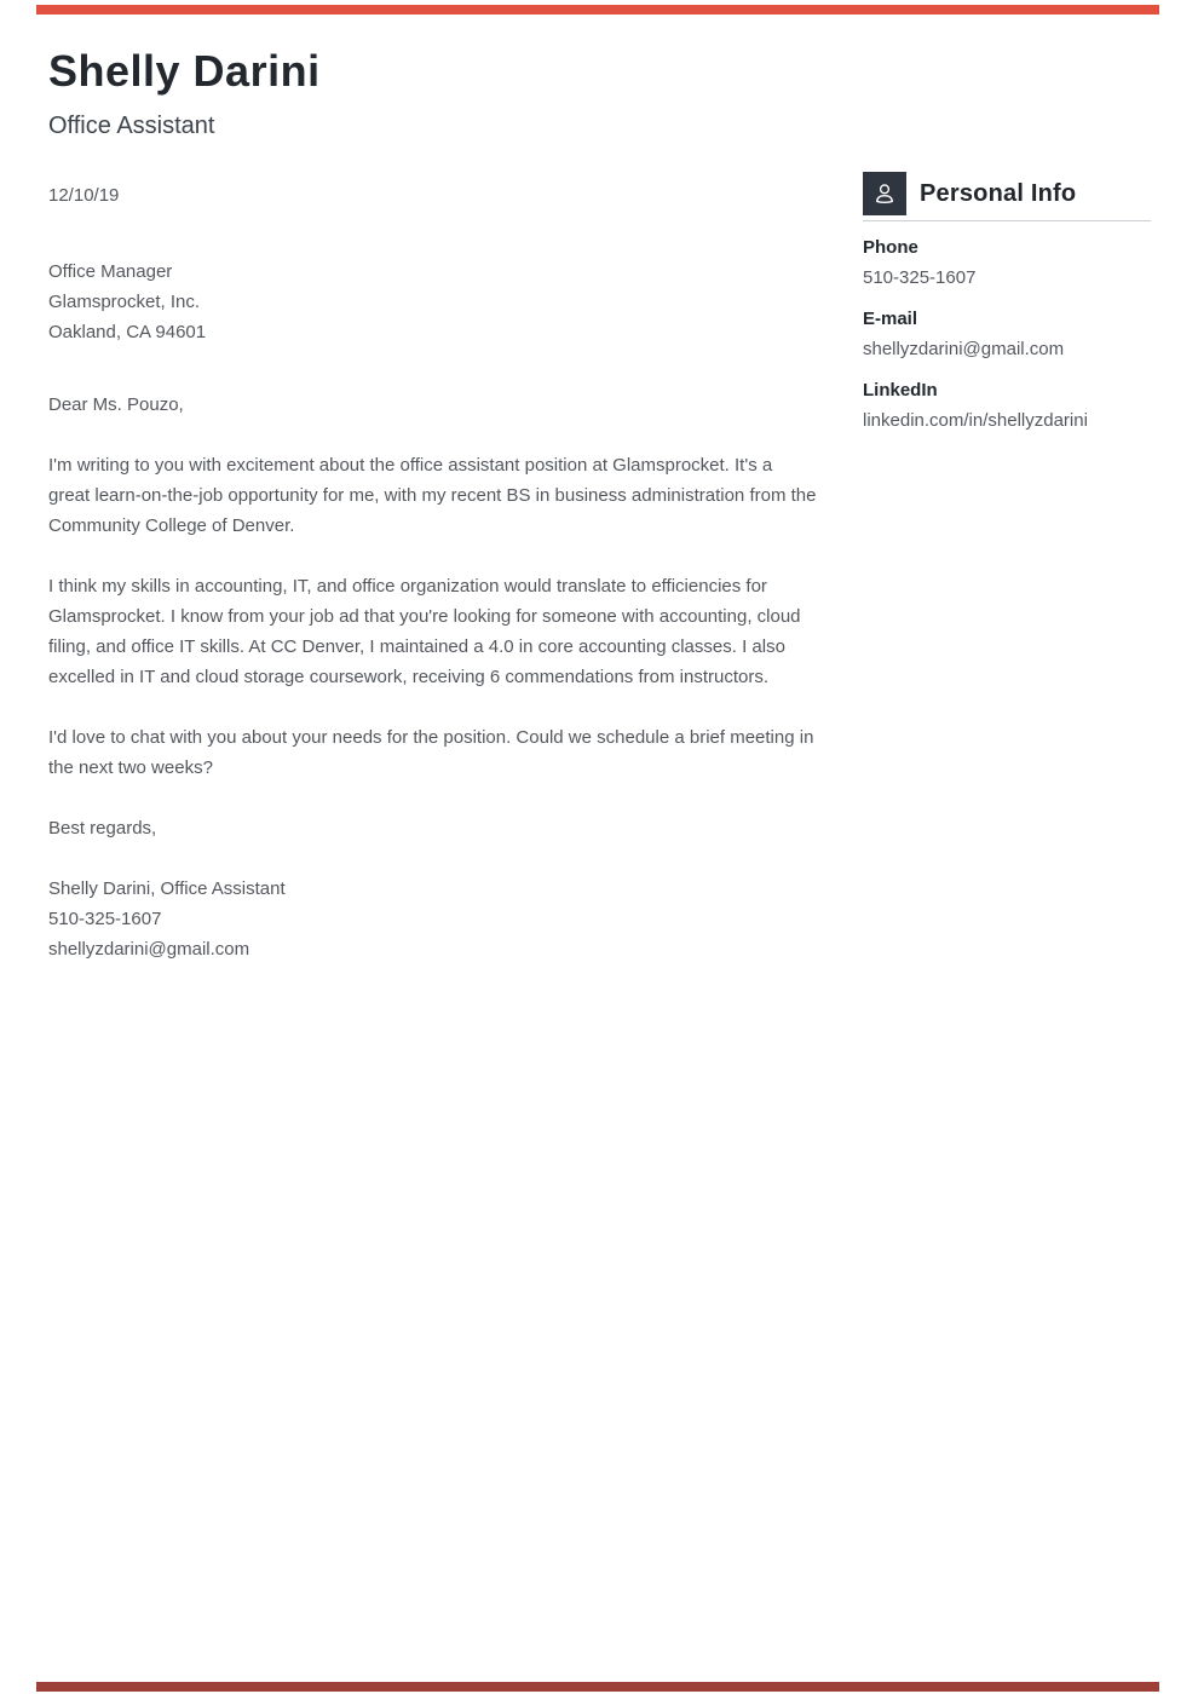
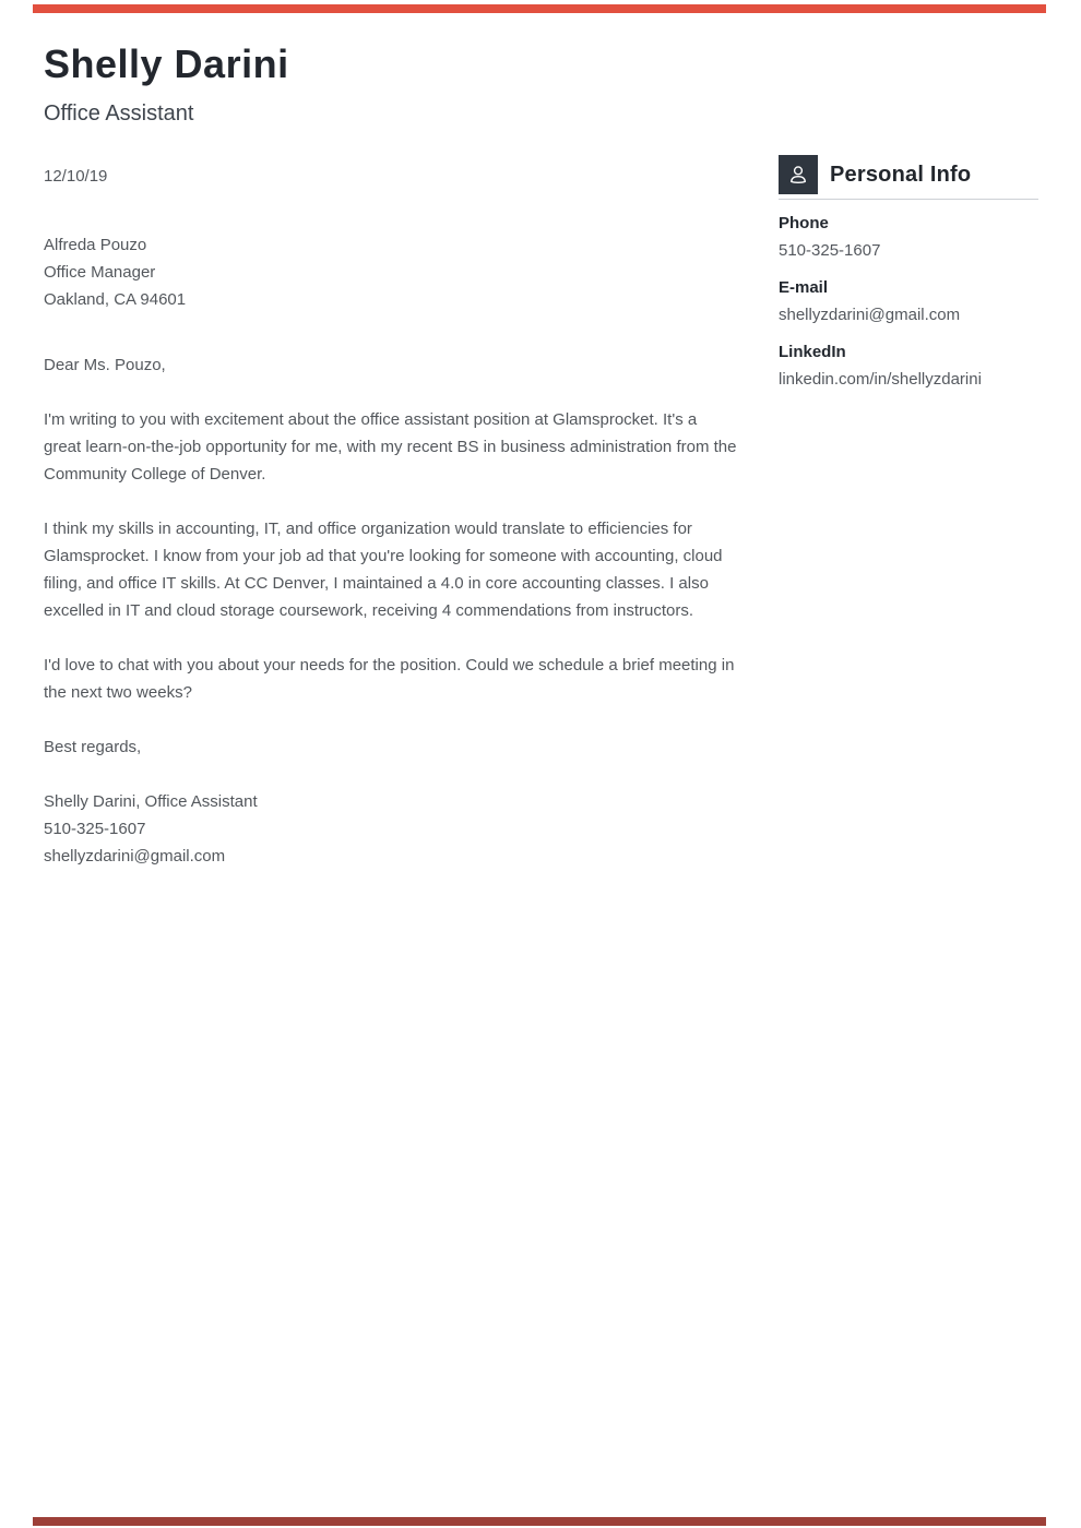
  Shelly Darini
  Office Assistant
  12/10/19
+ Alfreda Pouzo
  Office Manager
- Glamsprocket, Inc.
  Oakland, CA 94601
  Dear Ms. Pouzo,
  I'm writing to you with excitement about the office assistant position at Glamsprocket. It's a great learn-on-the-job opportunity for me, with my recent BS in business administration from the Community College of Denver.
- I think my skills in accounting, IT, and office organization would translate to efficiencies for Glamsprocket. I know from your job ad that you're looking for someone with accounting, cloud filing, and office IT skills. At CC Denver, I maintained a 4.0 in core accounting classes. I also excelled in IT and cloud storage coursework, receiving 6 commendations from instructors.
+ I think my skills in accounting, IT, and office organization would translate to efficiencies for Glamsprocket. I know from your job ad that you're looking for someone with accounting, cloud filing, and office IT skills. At CC Denver, I maintained a 4.0 in core accounting classes. I also excelled in IT and cloud storage coursework, receiving 4 commendations from instructors.
  I'd love to chat with you about your needs for the position. Could we schedule a brief meeting in the next two weeks?
  Best regards,
  Shelly Darini, Office Assistant
  510-325-1607
  shellyzdarini@gmail.com
  Personal Info
  Phone
  510-325-1607
  E-mail
  shellyzdarini@gmail.com
  LinkedIn
  linkedin.com/in/shellyzdarini
